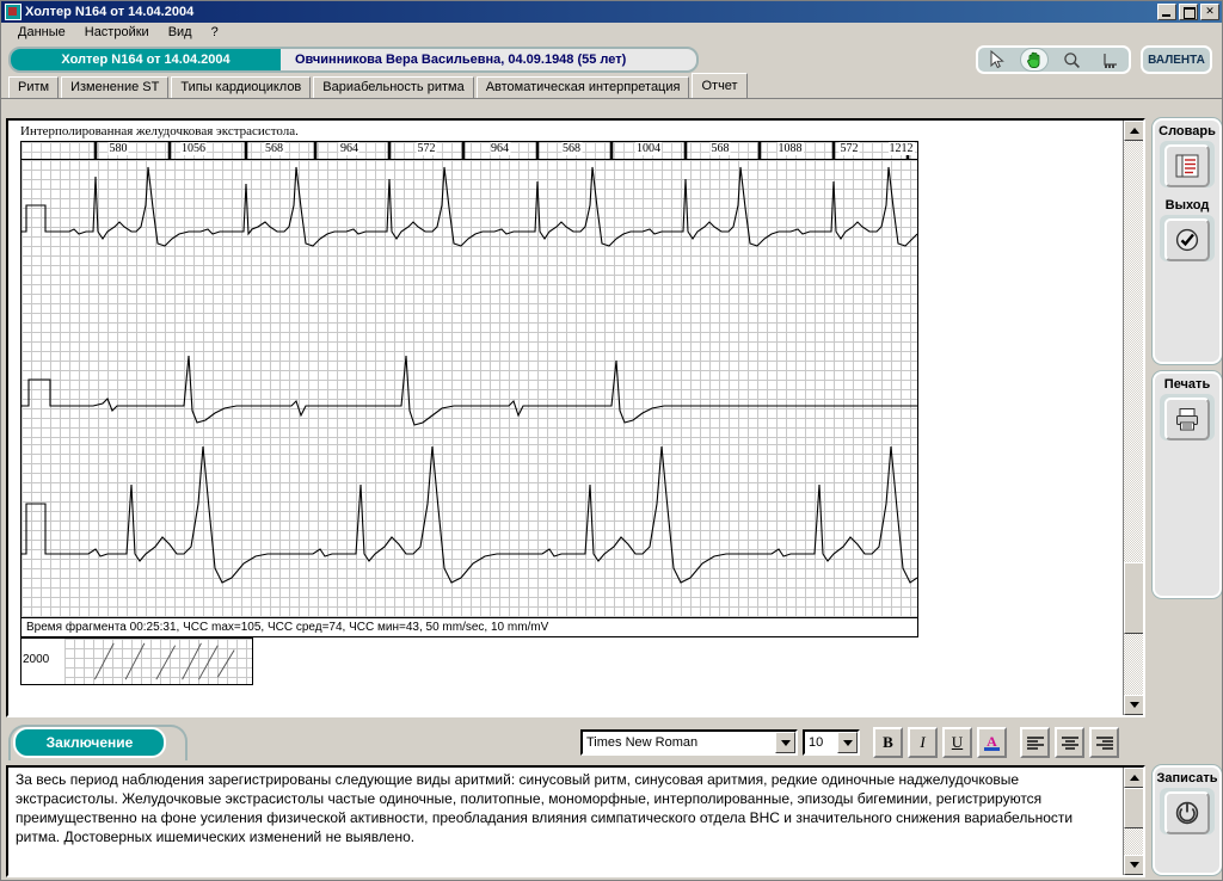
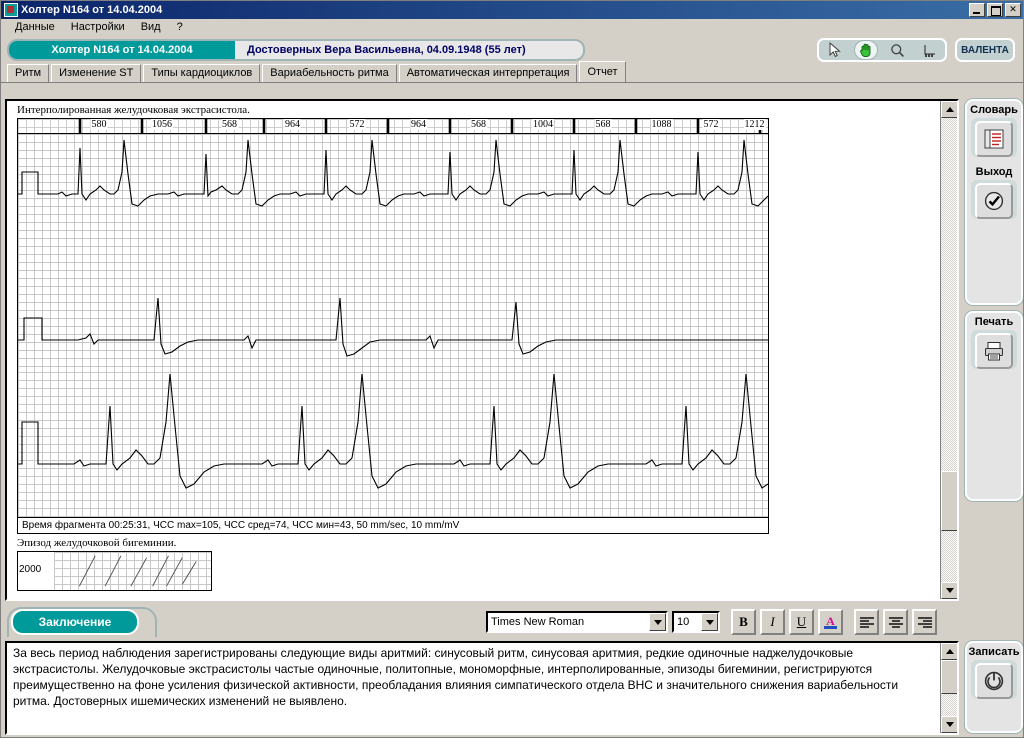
  Холтер N164 от 14.04.2004
  ✕
  Данные
  Настройки
  Вид
  ?
  Холтер N164 от 14.04.2004
- Овчинникова Вера Васильевна, 04.09.1948 (55 лет)
+ Достоверных Вера Васильевна, 04.09.1948 (55 лет)
  ВАЛЕНТА
  Ритм
  Изменение ST
  Типы кардиоциклов
  Вариабельность ритма
  Автоматическая интерпретация
  Отчет
  Интерполированная желудочковая экстрасистола.
  580
  1056
  568
  964
  572
  964
  568
  1004
  568
  1088
  572
  1212
  Время фрагмента 00:25:31, ЧСС max=105, ЧСС сред=74, ЧСС мин=43, 50 mm/sec, 10 mm/mV
+ Эпизод желудочковой бигеминии.
  2000
  Заключение
  Times New Roman
  10
  B
  I
  U
  A
  За весь период наблюдения зарегистрированы следующие виды аритмий: синусовый ритм, синусовая аритмия, редкие одиночные наджелудочковые экстрасистолы. Желудочковые экстрасистолы частые одиночные, политопные, мономорфные, интерполированные, эпизоды бигеминии, регистрируются преимущественно на фоне усиления физической активности, преобладания влияния симпатического отдела ВНС и значительного снижения вариабельности ритма. Достоверных ишемических изменений не выявлено.
  Словарь
  Выход
  Печать
  Записать
